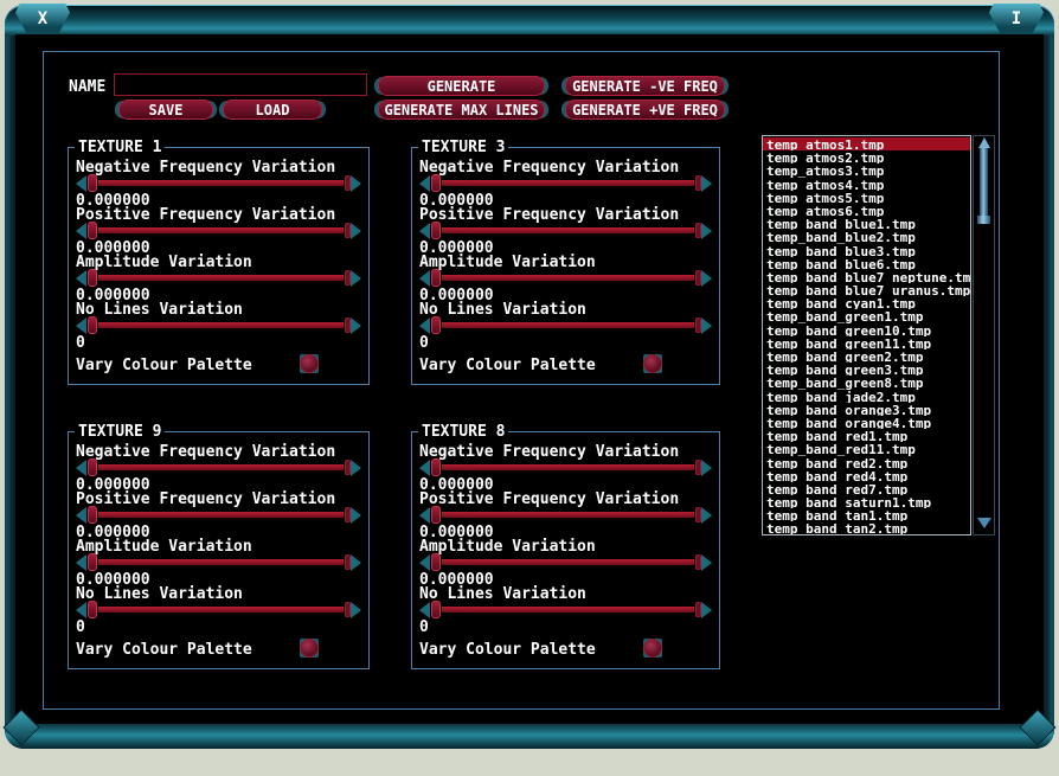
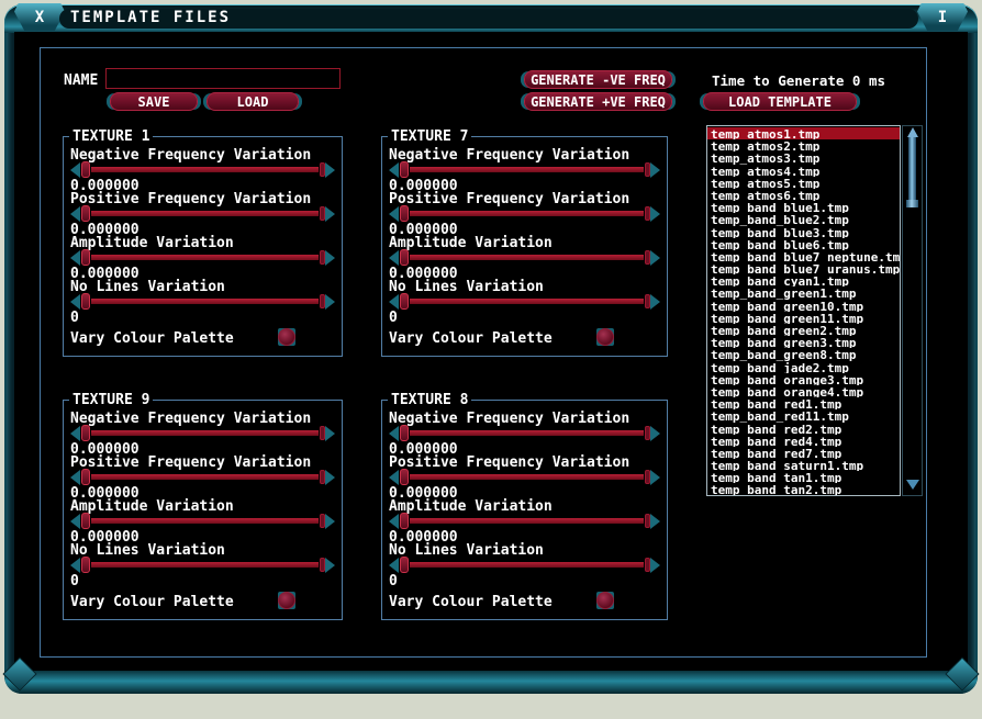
  X
  I
+ TEMPLATE FILES
  NAME
  SAVE
  LOAD
- GENERATE
- GENERATE MAX LINES
  GENERATE -VE FREQ
  GENERATE +VE FREQ
+ Time to Generate 0 ms
+ LOAD TEMPLATE
  TEXTURE 1
  Negative Frequency Variation
  0.000000
  Positive Frequency Variation
  0.000000
  Amplitude Variation
  0.000000
  No Lines Variation
  0
  Vary Colour Palette
- TEXTURE 3
+ TEXTURE 7
  Negative Frequency Variation
  0.000000
  Positive Frequency Variation
  0.000000
  Amplitude Variation
  0.000000
  No Lines Variation
  0
  Vary Colour Palette
  TEXTURE 9
  Negative Frequency Variation
  0.000000
  Positive Frequency Variation
  0.000000
  Amplitude Variation
  0.000000
  No Lines Variation
  0
  Vary Colour Palette
  TEXTURE 8
  Negative Frequency Variation
  0.000000
  Positive Frequency Variation
  0.000000
  Amplitude Variation
  0.000000
  No Lines Variation
  0
  Vary Colour Palette
  temp_atmos1.tmp
  temp_atmos2.tmp
  temp_atmos3.tmp
  temp_atmos4.tmp
  temp_atmos5.tmp
  temp_atmos6.tmp
  temp_band_blue1.tmp
  temp_band_blue2.tmp
  temp_band_blue3.tmp
  temp_band_blue6.tmp
  temp_band_blue7_neptune.tm
  temp_band_blue7_uranus.tmp
  temp_band_cyan1.tmp
  temp_band_green1.tmp
  temp_band_green10.tmp
  temp_band_green11.tmp
  temp_band_green2.tmp
  temp_band_green3.tmp
  temp_band_green8.tmp
  temp_band_jade2.tmp
  temp_band_orange3.tmp
  temp_band_orange4.tmp
  temp_band_red1.tmp
  temp_band_red11.tmp
  temp_band_red2.tmp
  temp_band_red4.tmp
  temp_band_red7.tmp
  temp_band_saturn1.tmp
  temp_band_tan1.tmp
  temp_band_tan2.tmp
